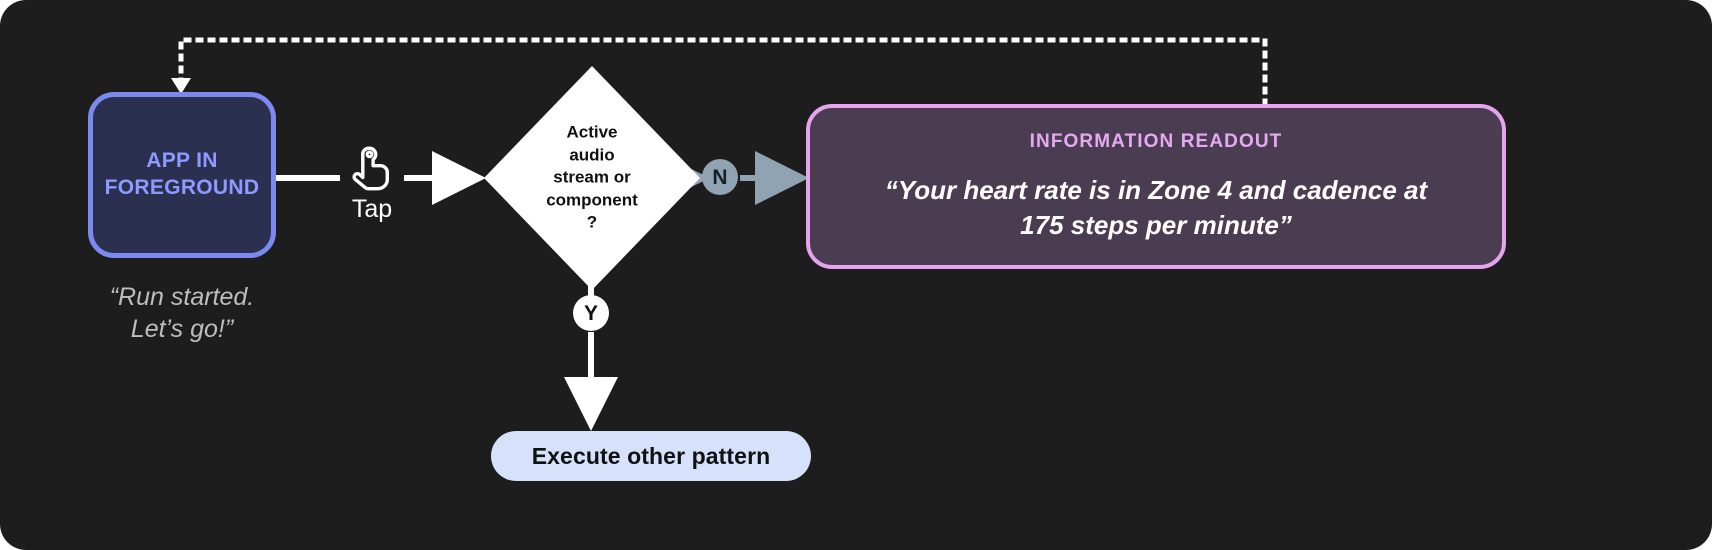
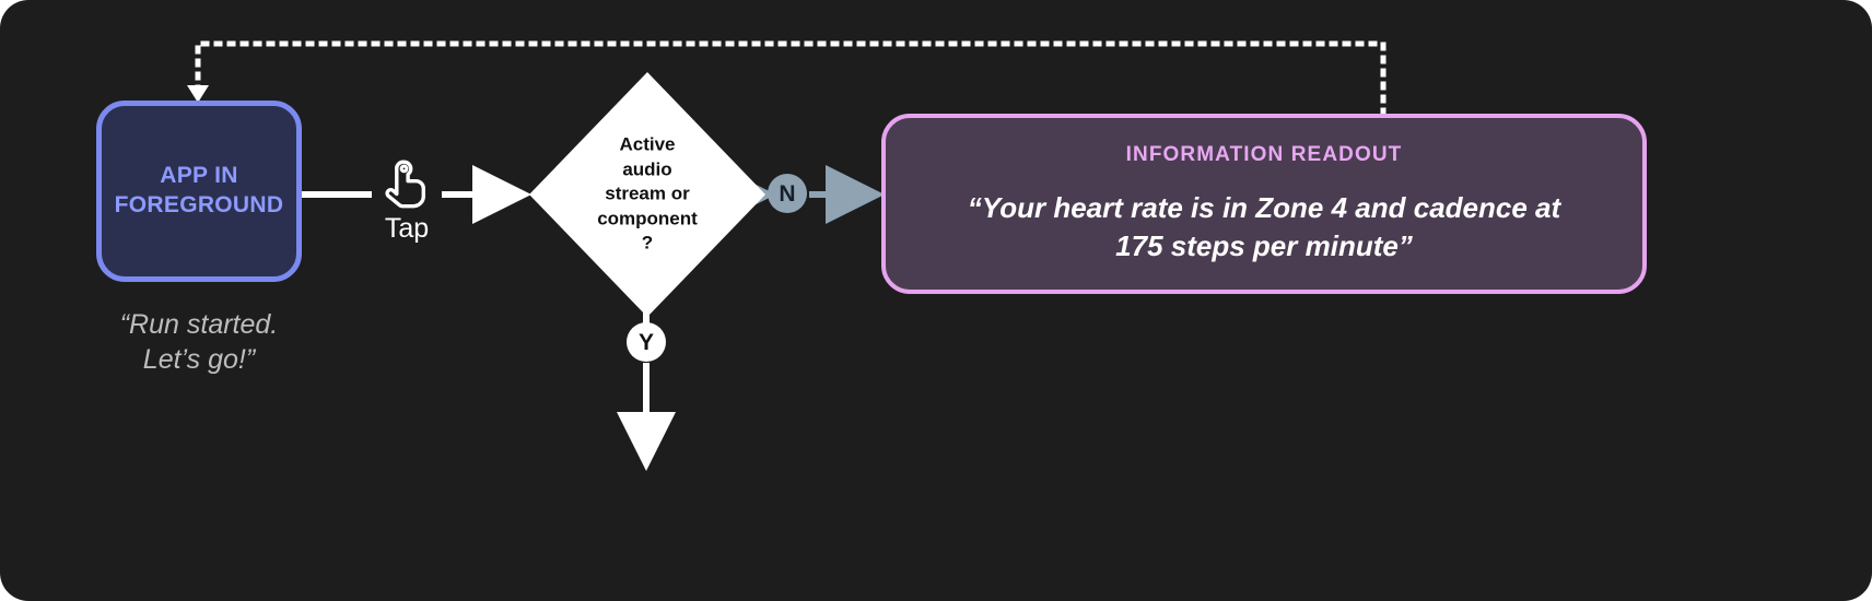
  APP IN
  FOREGROUND
  “Run started.
  Let’s go!”
  Tap
  Active
  audio
  stream or
  component
  ?
  N
  Y
  INFORMATION READOUT
  “Your heart rate is in Zone 4 and cadence at
  175 steps per minute”
- Execute other pattern
